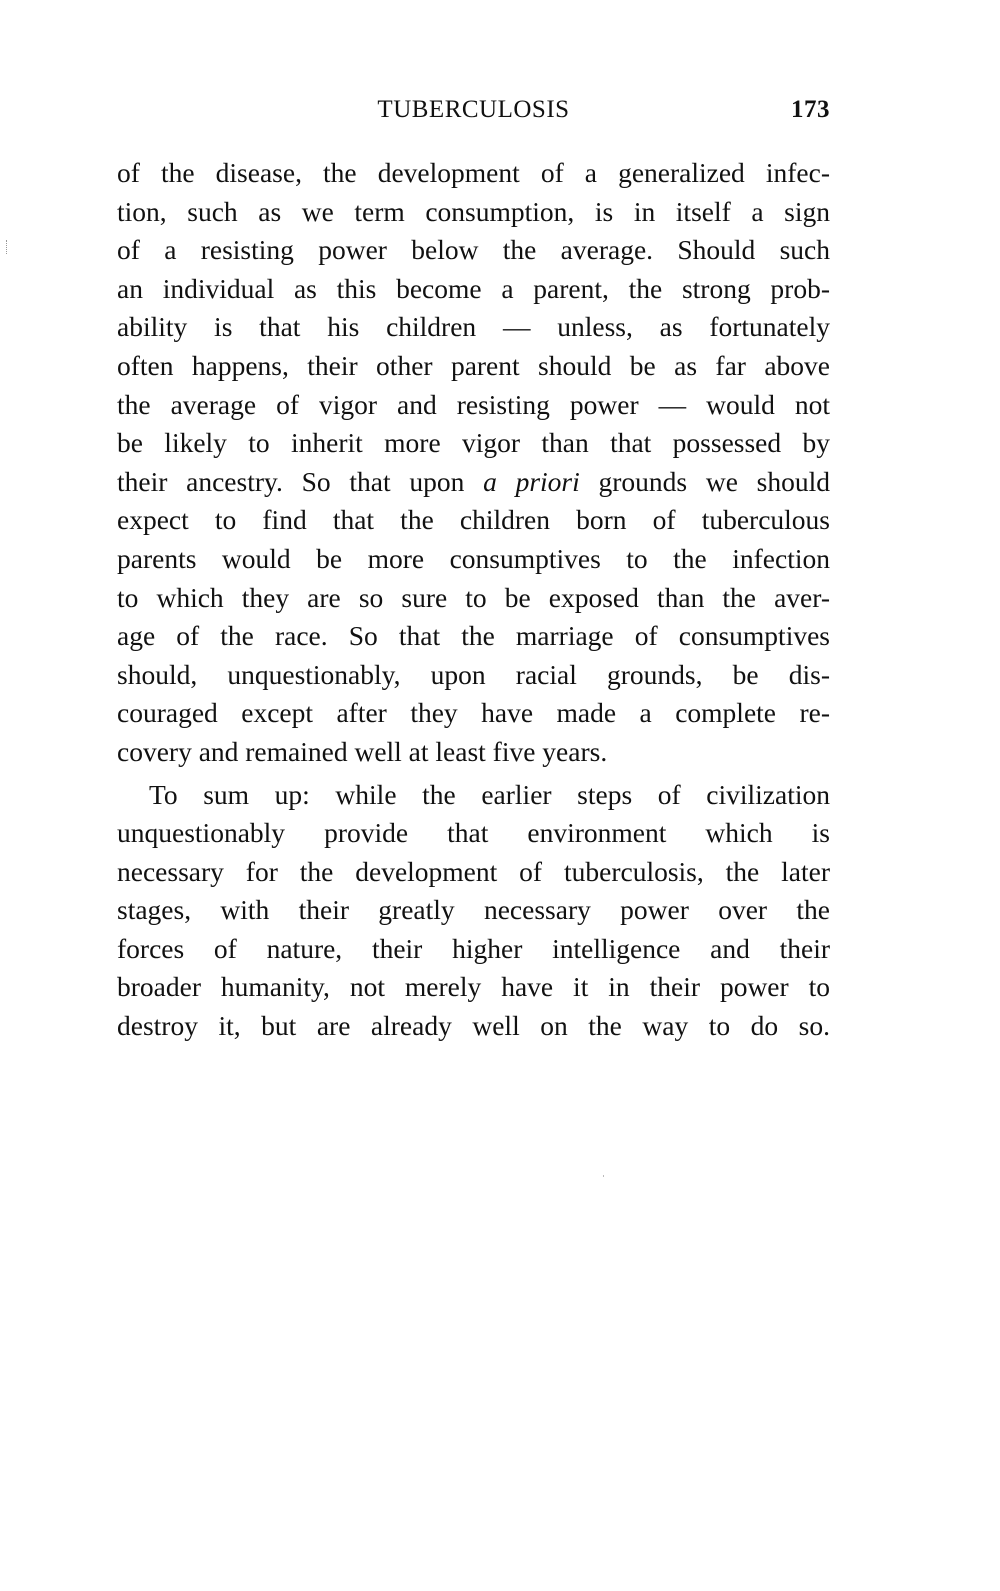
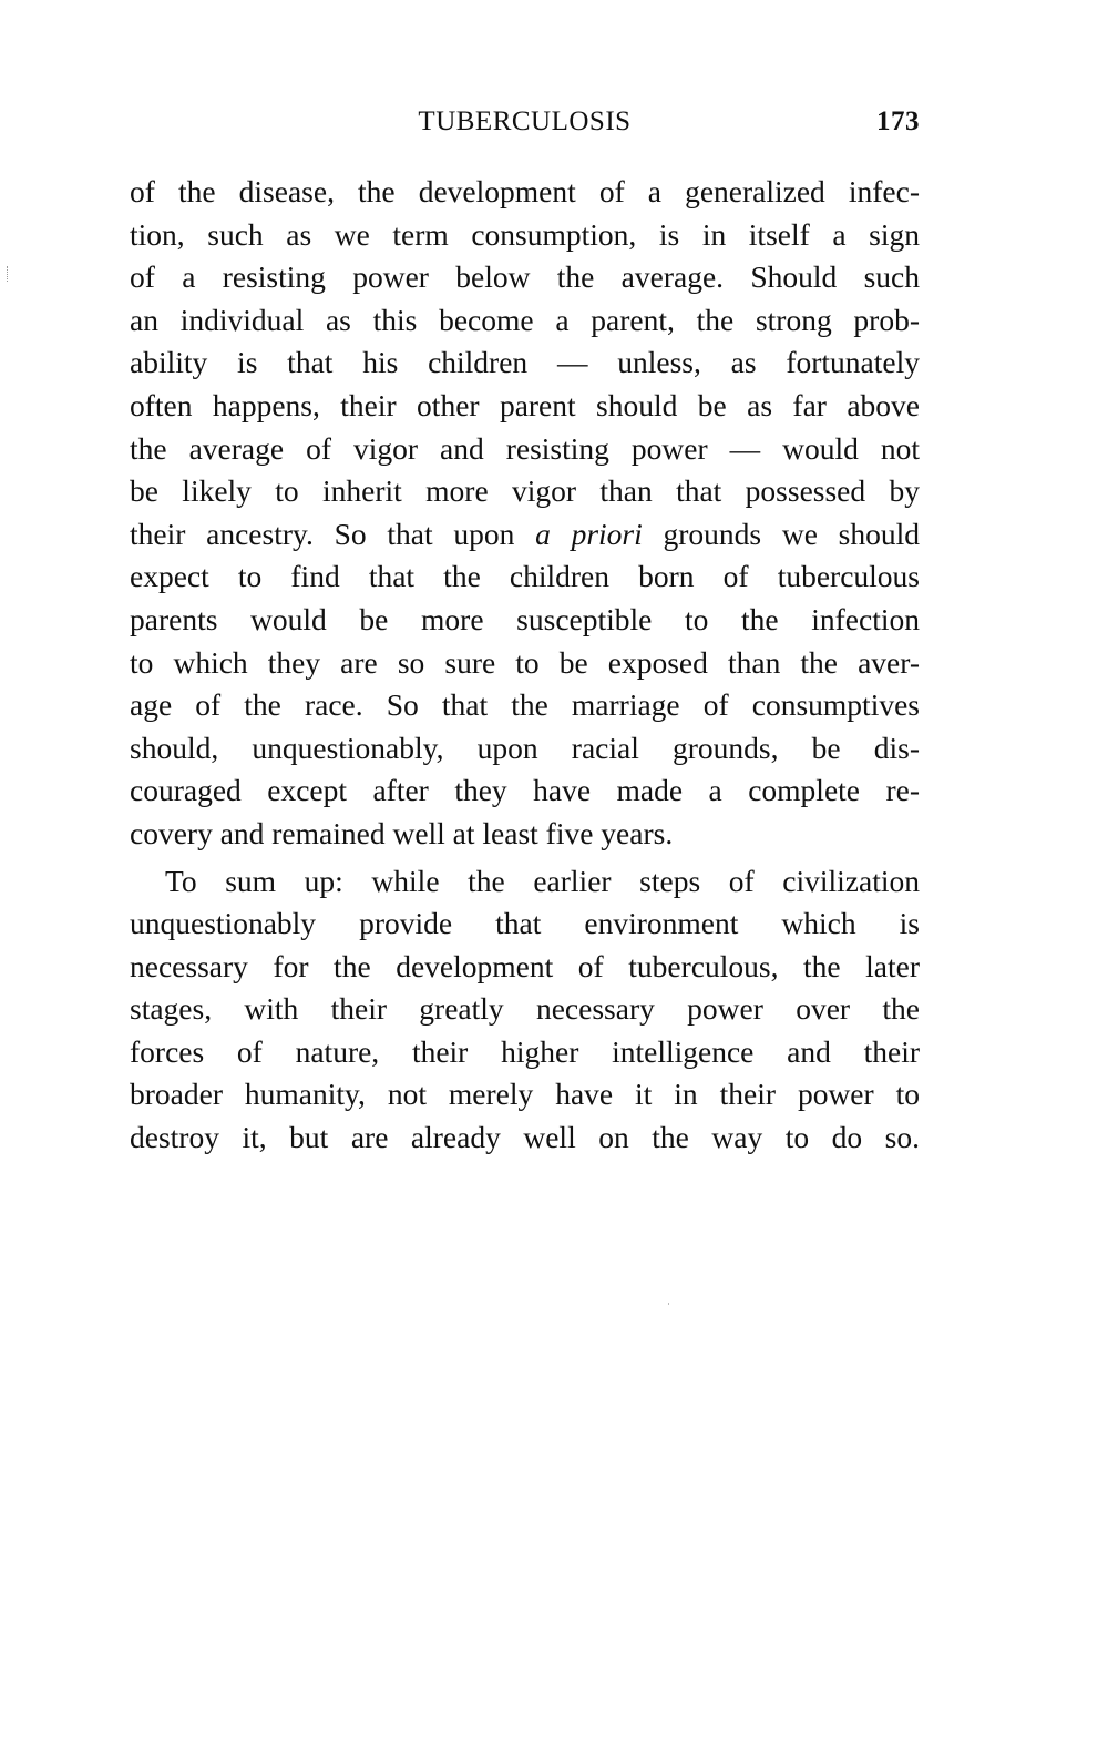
  TUBERCULOSIS
  173
  of the disease, the development of a generalized infec-
  tion, such as we term consumption, is in itself a sign
  of a resisting power below the average. Should such
  an individual as this become a parent, the strong prob-
  ability is that his children — unless, as fortunately
  often happens, their other parent should be as far above
  the average of vigor and resisting power — would not
  be likely to inherit more vigor than that possessed by
  their ancestry. So that upon a priori grounds we should
  expect to find that the children born of tuberculous
- parents would be more consumptives to the infection
+ parents would be more susceptible to the infection
  to which they are so sure to be exposed than the aver-
  age of the race. So that the marriage of consumptives
  should, unquestionably, upon racial grounds, be dis-
  couraged except after they have made a complete re-
  covery and remained well at least five years.
  To sum up: while the earlier steps of civilization
  unquestionably provide that environment which is
- necessary for the development of tuberculosis, the later
+ necessary for the development of tuberculous, the later
  stages, with their greatly necessary power over the
  forces of nature, their higher intelligence and their
  broader humanity, not merely have it in their power to
  destroy it, but are already well on the way to do so.
